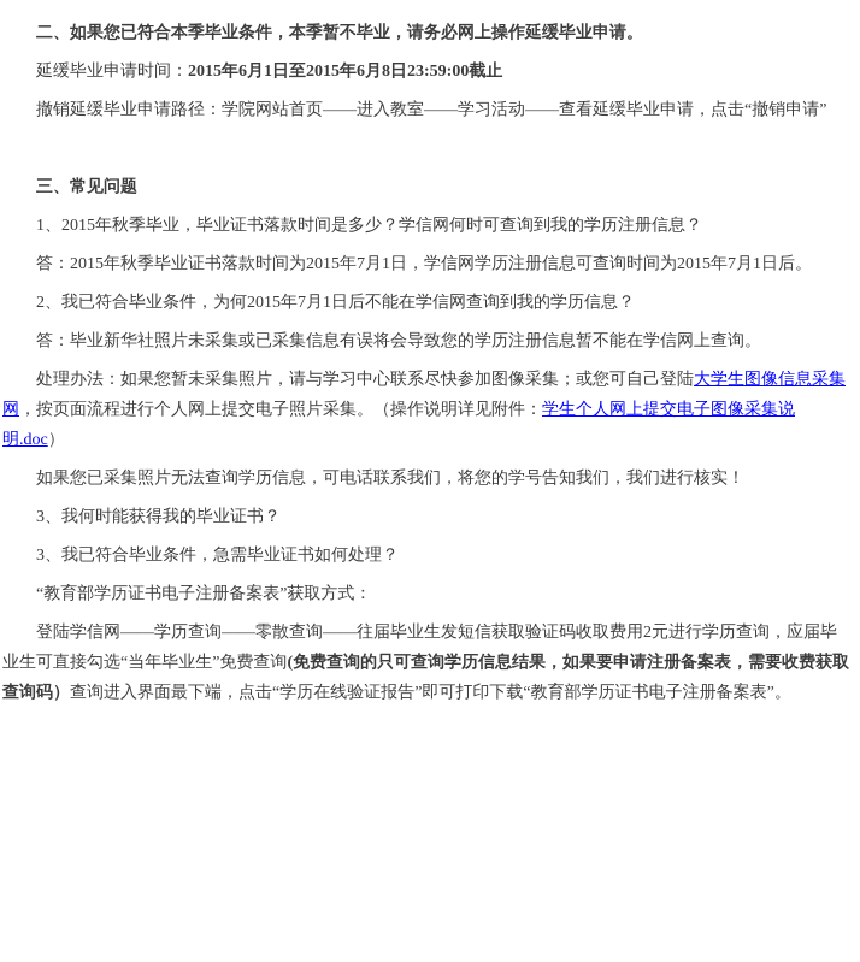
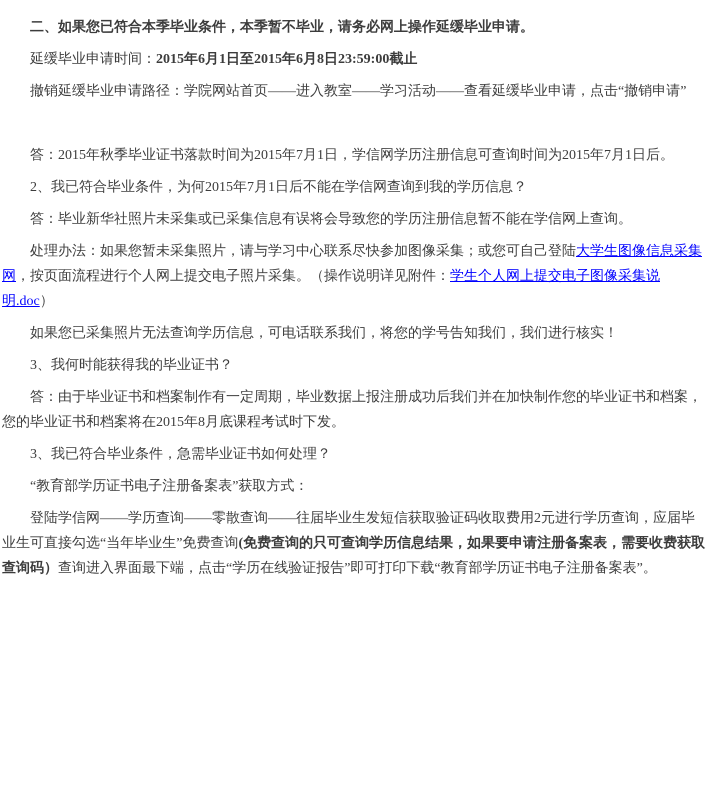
  二、如果您已符合本季毕业条件，本季暂不毕业，请务必网上操作延缓毕业申请。
  延缓毕业申请时间：2015年6月1日至2015年6月8日23:59:00截止
  撤销延缓毕业申请路径：学院网站首页——进入教室——学习活动——查看延缓毕业申请，点击“撤销申请”
- 三、常见问题
- 1、2015年秋季毕业，毕业证书落款时间是多少？学信网何时可查询到我的学历注册信息？
  答：2015年秋季毕业证书落款时间为2015年7月1日，学信网学历注册信息可查询时间为2015年7月1日后。
  2、我已符合毕业条件，为何2015年7月1日后不能在学信网查询到我的学历信息？
  答：毕业新华社照片未采集或已采集信息有误将会导致您的学历注册信息暂不能在学信网上查询。
  处理办法：如果您暂未采集照片，请与学习中心联系尽快参加图像采集；或您可自己登陆大学生图像信息采集网，按页面流程进行个人网上提交电子照片采集。（操作说明详见附件：学生个人网上提交电子图像采集说明.doc）
  如果您已采集照片无法查询学历信息，可电话联系我们，将您的学号告知我们，我们进行核实！
  3、我何时能获得我的毕业证书？
+ 答：由于毕业证书和档案制作有一定周期，毕业数据上报注册成功后我们并在加快制作您的毕业证书和档案，您的毕业证书和档案将在2015年8月底课程考试时下发。
  3、我已符合毕业条件，急需毕业证书如何处理？
  “教育部学历证书电子注册备案表”获取方式：
  登陆学信网——学历查询——零散查询——往届毕业生发短信获取验证码收取费用2元进行学历查询，应届毕业生可直接勾选“当年毕业生”免费查询(免费查询的只可查询学历信息结果，如果要申请注册备案表，需要收费获取查询码）查询进入界面最下端，点击“学历在线验证报告”即可打印下载“教育部学历证书电子注册备案表”。
